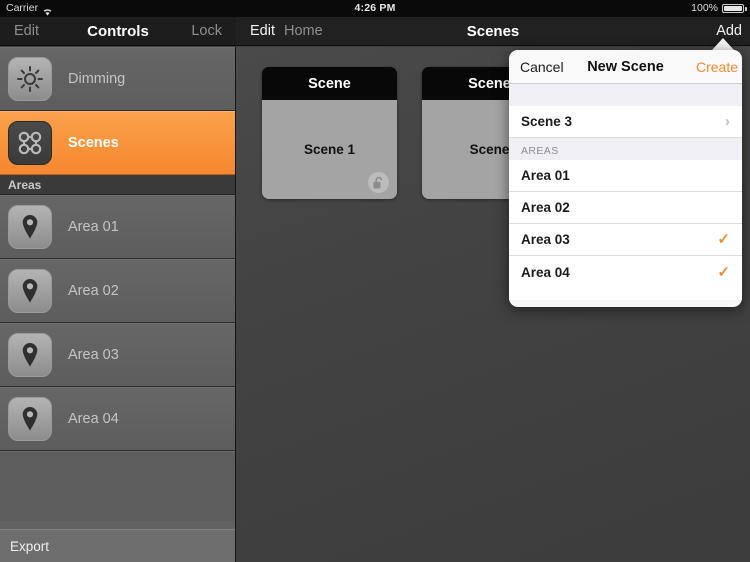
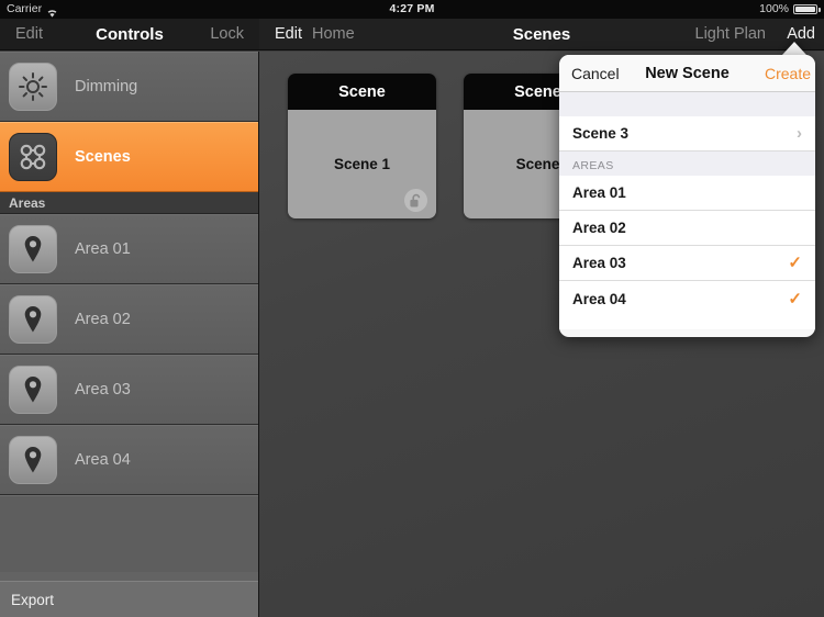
  Carrier
- 4:26 PM
+ 4:27 PM
  100%
  Edit
  Controls
  Lock
  Edit
  Home
  Scenes
+ Light Plan
  Add
  Dimming
  Scenes
  Areas
  Area 01
  Area 02
  Area 03
  Area 04
  Export
  Scene
  Scene 1
  Scene
  Scene
  Cancel
  New Scene
  Create
  Scene 3
  ›
  AREAS
  Area 01
  Area 02
  Area 03
  ✓
  Area 04
  ✓
